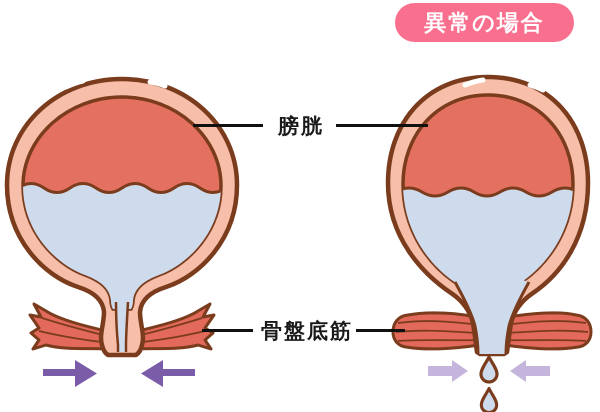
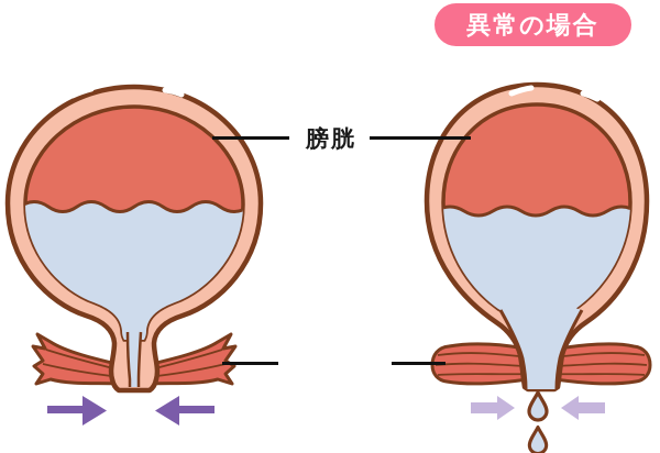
  異常の場合
  膀胱
- 骨盤底筋
